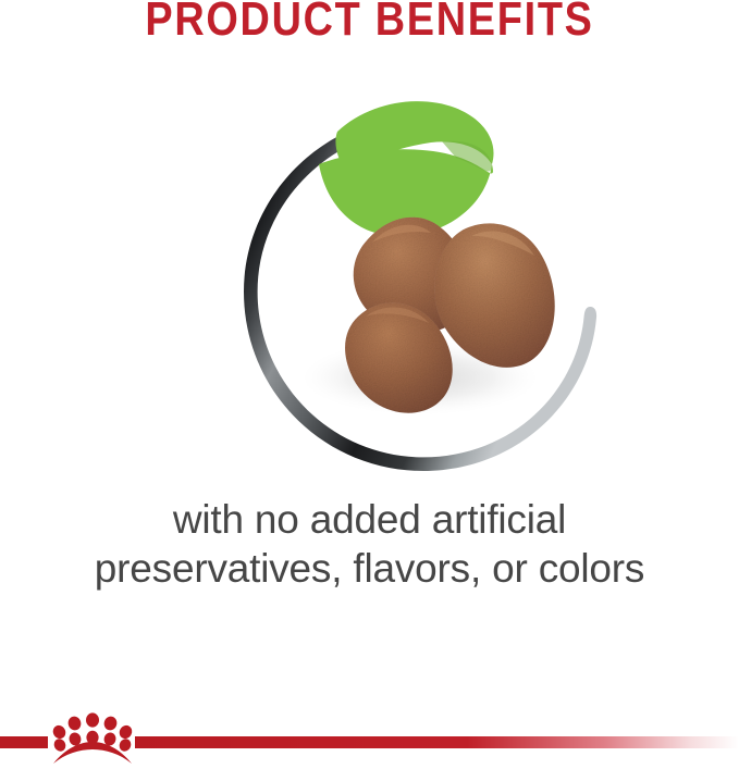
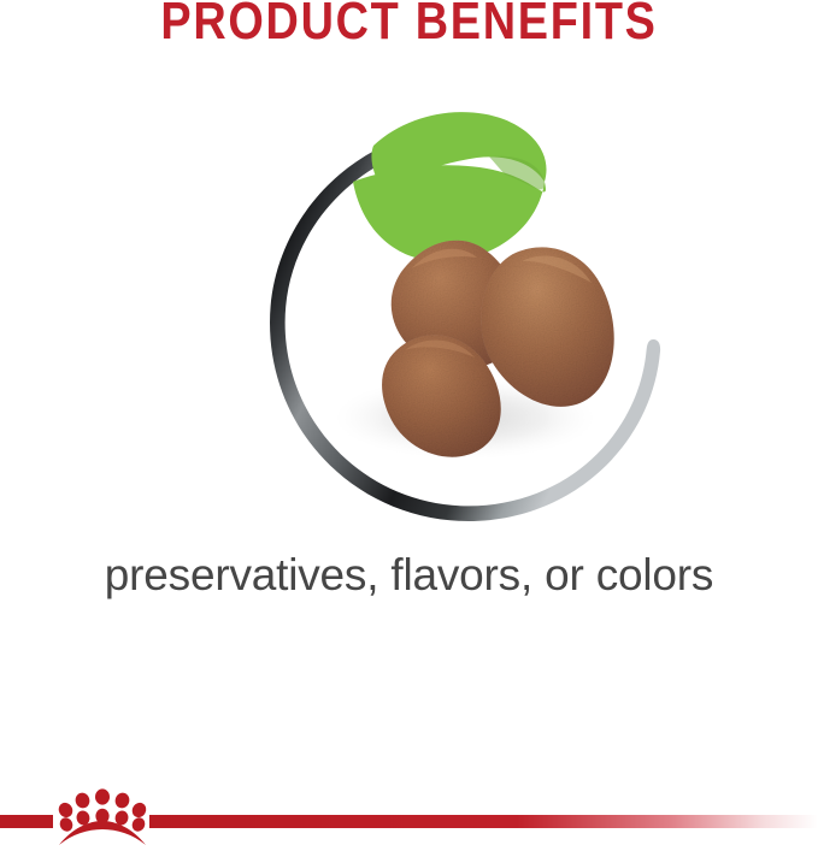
  PRODUCT BENEFITS
- with no added artificial
  preservatives, flavors, or colors
